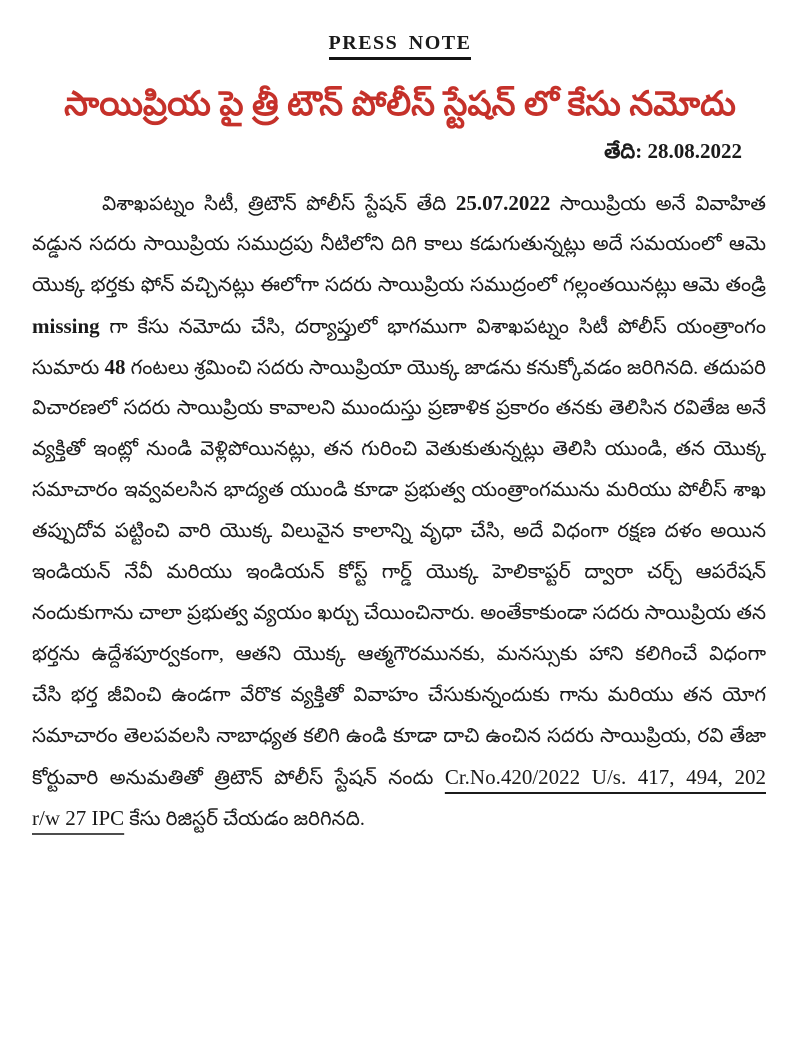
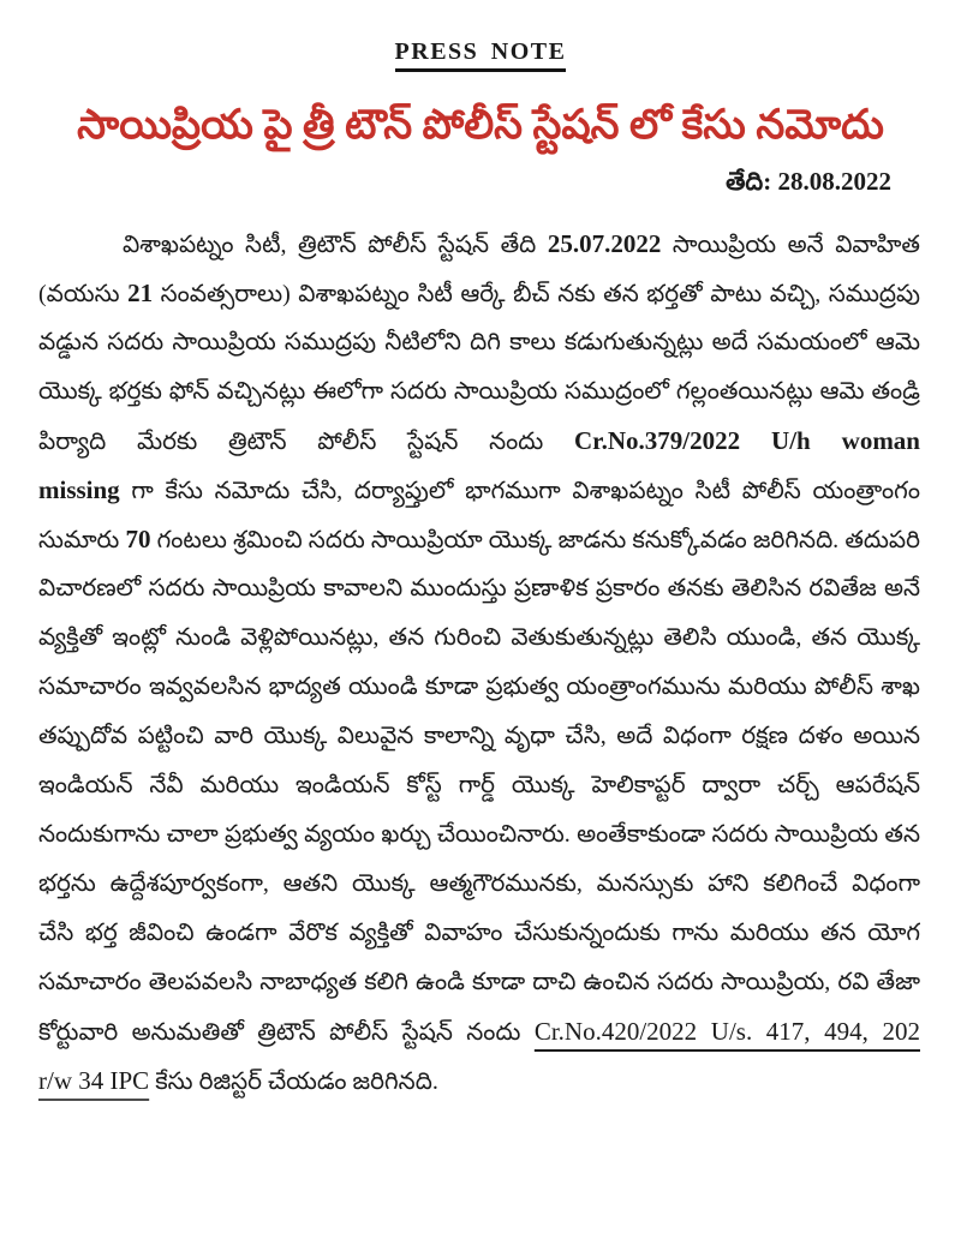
  PRESS NOTE
  సాయిప్రియ పై త్రీ టౌన్ పోలీస్ స్టేషన్ లో కేసు నమోదు
  తేది: 28.08.2022
  విశాఖపట్నం సిటీ, త్రిటౌన్ పోలీస్ స్టేషన్ తేది 25.07.2022 సాయిప్రియ అనే వివాహిత
+ (వయసు 21 సంవత్సరాలు) విశాఖపట్నం సిటీ ఆర్కే బీచ్ నకు తన భర్తతో పాటు వచ్చి, సముద్రపు
  వడ్డున సదరు సాయిప్రియ సముద్రపు నీటిలోని దిగి కాలు కడుగుతున్నట్లు అదే సమయంలో ఆమె
  యొక్క భర్తకు ఫోన్ వచ్చినట్లు ఈలోగా సదరు సాయిప్రియ సముద్రంలో గల్లంతయినట్లు ఆమె తండ్రి
+ పిర్యాది మేరకు త్రిటౌన్ పోలీస్ స్టేషన్ నందు Cr.No.379/2022 U/h woman
  missing గా కేసు నమోదు చేసి, దర్యాప్తులో భాగముగా విశాఖపట్నం సిటీ పోలీస్ యంత్రాంగం
- సుమారు 48 గంటలు శ్రమించి సదరు సాయిప్రియా యొక్క జాడను కనుక్కోవడం జరిగినది. తదుపరి
+ సుమారు 70 గంటలు శ్రమించి సదరు సాయిప్రియా యొక్క జాడను కనుక్కోవడం జరిగినది. తదుపరి
  విచారణలో సదరు సాయిప్రియ కావాలని ముందుస్తు ప్రణాళిక ప్రకారం తనకు తెలిసిన రవితేజ అనే
  వ్యక్తితో ఇంట్లో నుండి వెళ్లిపోయినట్లు, తన గురించి వెతుకుతున్నట్లు తెలిసి యుండి, తన యొక్క
  సమాచారం ఇవ్వవలసిన భాద్యత యుండి కూడా ప్రభుత్వ యంత్రాంగమును మరియు పోలీస్ శాఖ
  తప్పుదోవ పట్టించి వారి యొక్క విలువైన కాలాన్ని వృధా చేసి, అదే విధంగా రక్షణ దళం అయిన
  ఇండియన్ నేవీ మరియు ఇండియన్ కోస్ట్ గార్డ్ యొక్క హెలికాప్టర్ ద్వారా చర్చ్ ఆపరేషన్
  నందుకుగాను చాలా ప్రభుత్వ వ్యయం ఖర్చు చేయించినారు. అంతేకాకుండా సదరు సాయిప్రియ తన
  భర్తను ఉద్దేశపూర్వకంగా, ఆతని యొక్క ఆత్మగౌరమునకు, మనస్సుకు హాని కలిగించే విధంగా
  చేసి భర్త జీవించి ఉండగా వేరొక వ్యక్తితో వివాహం చేసుకున్నందుకు గాను మరియు తన యోగ
  సమాచారం తెలపవలసి నాబాధ్యత కలిగి ఉండి కూడా దాచి ఉంచిన సదరు సాయిప్రియ, రవి తేజా
  కోర్టువారి అనుమతితో త్రిటౌన్ పోలీస్ స్టేషన్ నందు Cr.No.420/2022 U/s. 417, 494, 202
- r/w 27 IPC కేసు రిజిస్టర్ చేయడం జరిగినది.
+ r/w 34 IPC కేసు రిజిస్టర్ చేయడం జరిగినది.
